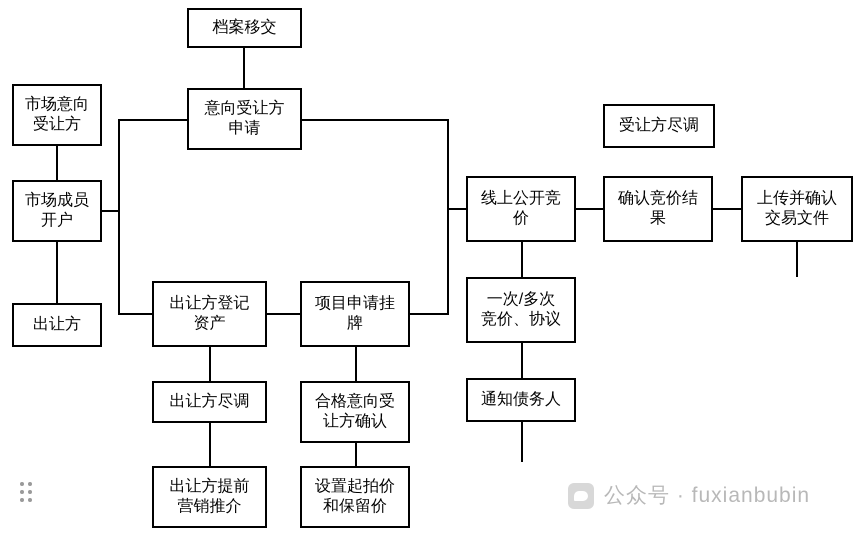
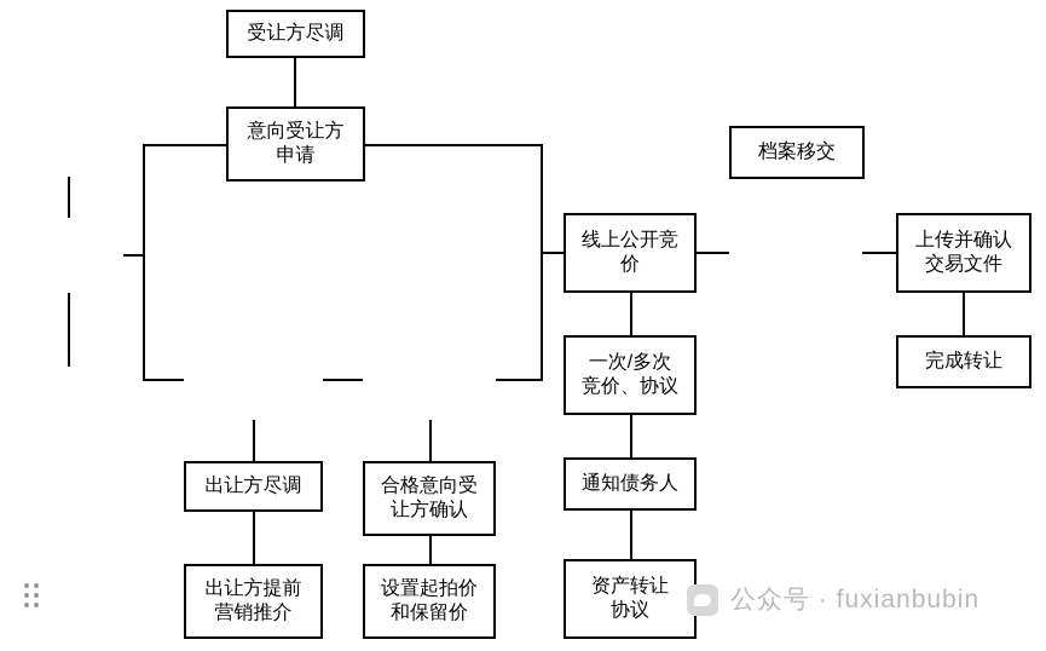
- 档案移交
+ 受让方尽调
  意向受让方
  申请
- 市场意向
- 受让方
- 市场成员
- 开户
- 出让方
- 出让方登记
- 资产
- 项目申请挂
- 牌
  出让方尽调
  合格意向受
  让方确认
  出让方提前
  营销推介
  设置起拍价
  和保留价
  线上公开竞
  价
- 确认竞价结
- 果
  上传并确认
  交易文件
- 受让方尽调
+ 档案移交
+ 完成转让
  一次/多次
  竞价、协议
  通知债务人
+ 资产转让
+ 协议
  公众号 · fuxianbubin
